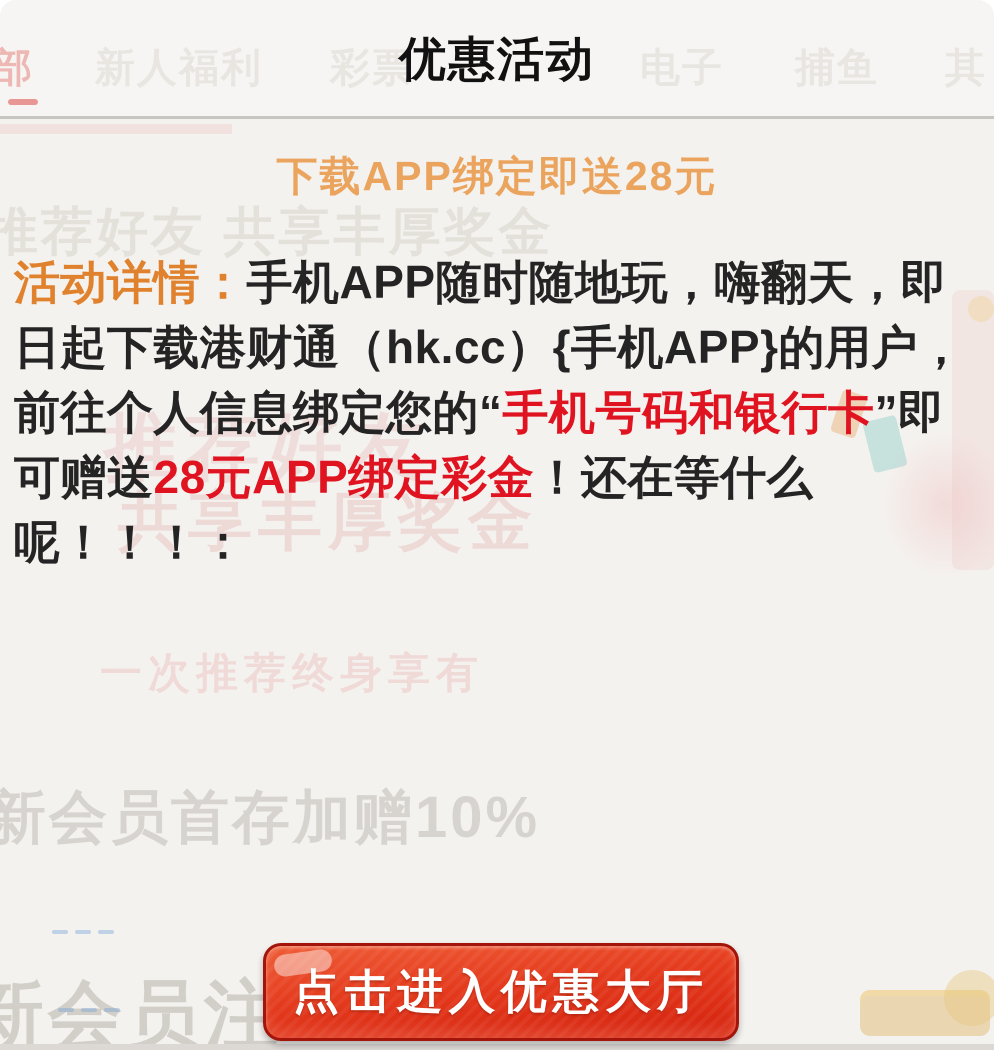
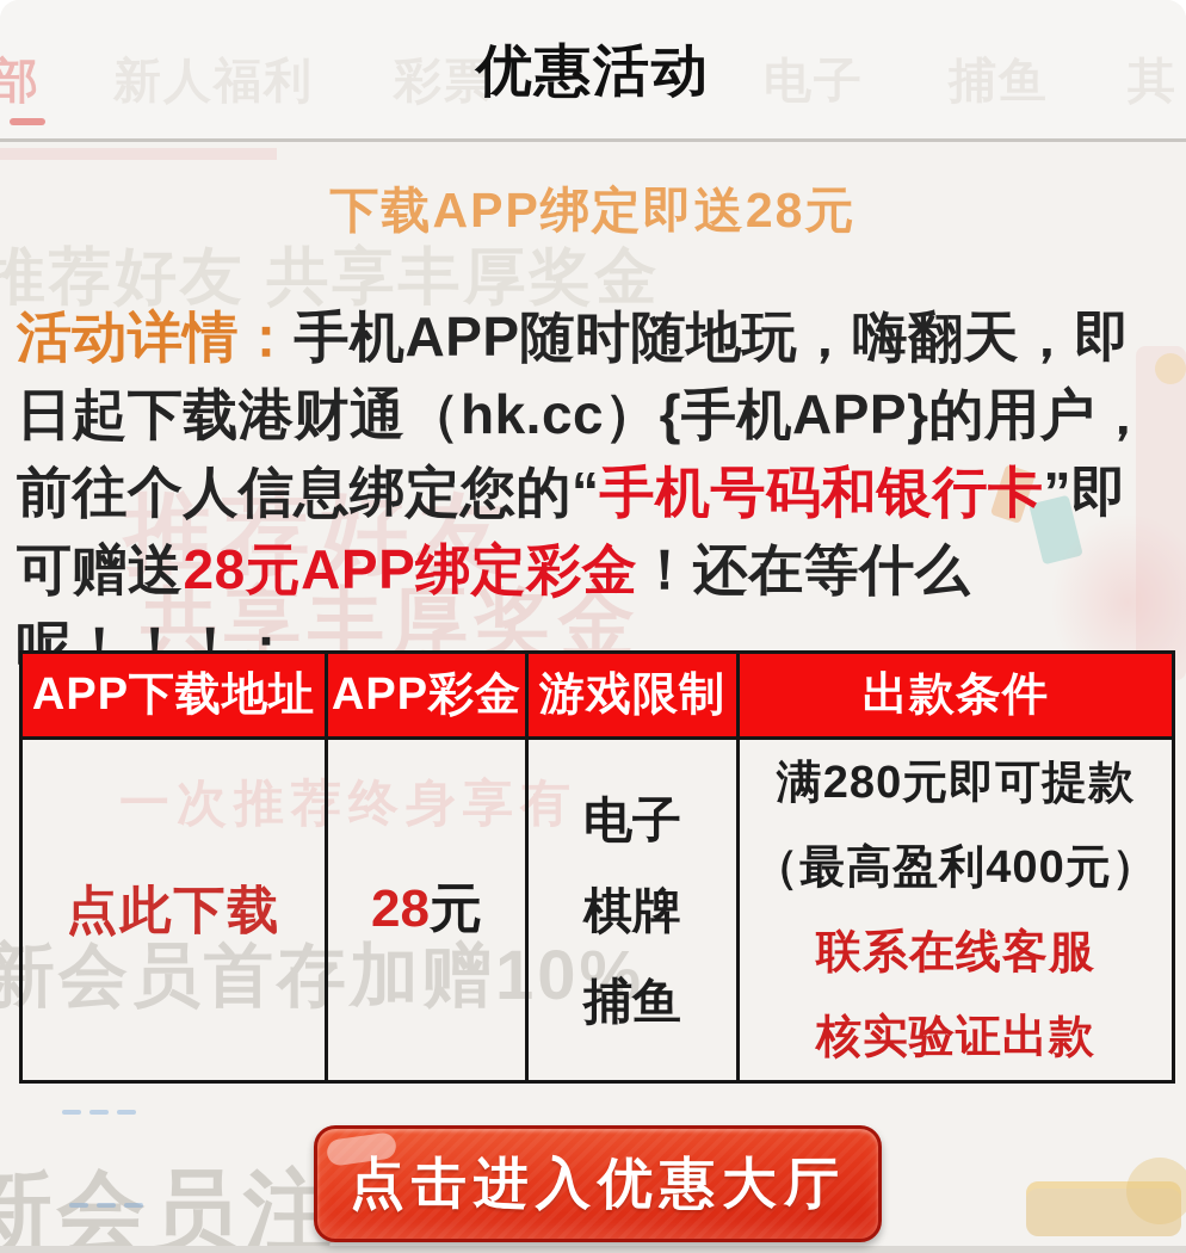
  推荐好友 共享丰厚奖金
  推荐好友
  共享丰厚奖金
  一次推荐终身享有
  新会员首存加赠10%
  新会员注
  下载APP绑定即送28元
  活动详情：手机APP随时随地玩，嗨翻天，即日起下载港财通（hk.cc）{手机APP}的用户，前往个人信息绑定您的“手机号码和银行卡”即可赠送28元APP绑定彩金！还在等什么呢！！！：
+ APP下载地址	APP彩金	游戏限制	出款条件
+ 点此下载	28元	电子 棋牌 捕鱼	满280元即可提款 （最高盈利400元） 联系在线客服 核实验证出款
  点击进入优惠大厅
  部
  彩票
  优惠活动
